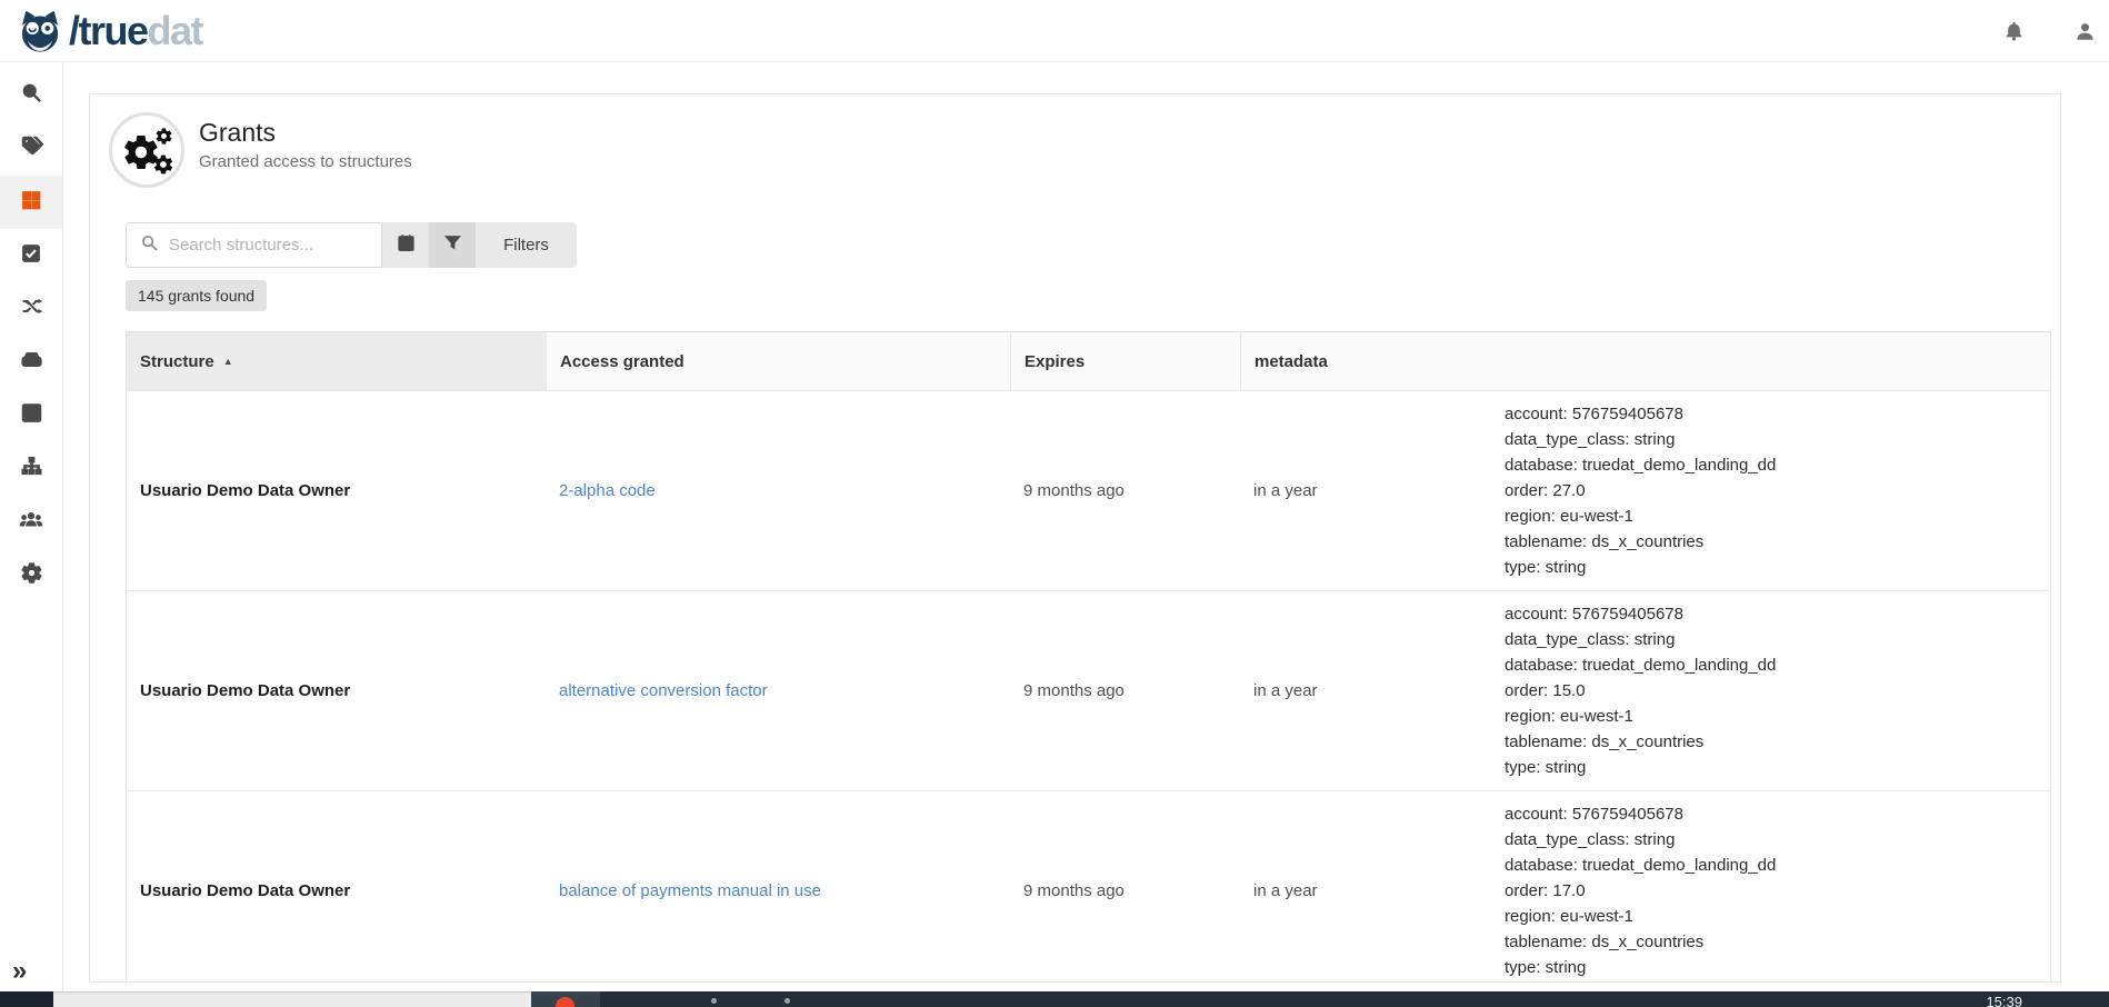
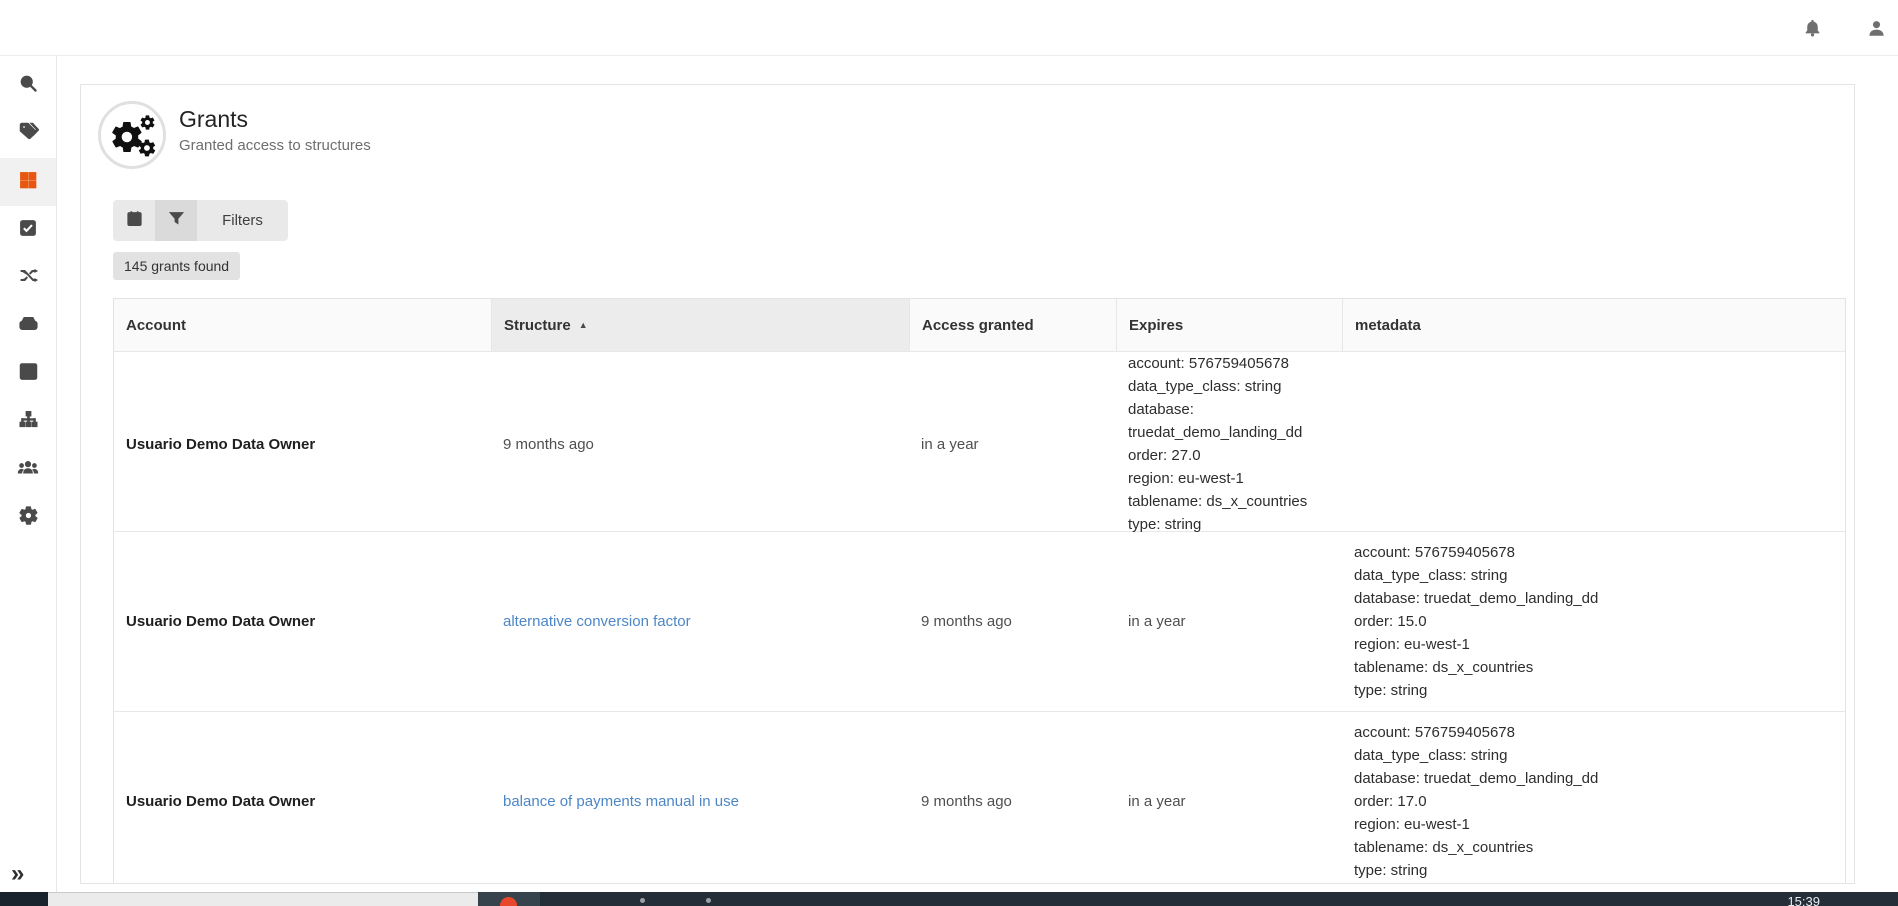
- /truedat
  »
  Grants
  Granted access to structures
- Search structures...
  Filters
  145 grants found
+ Account
  Structure
  ▲
  Access granted
  Expires
  metadata
  Usuario Demo Data Owner
- 2-alpha code
  9 months ago
  in a year
  account: 576759405678
  data_type_class: string
  database: truedat_demo_landing_dd
  order: 27.0
  region: eu-west-1
  tablename: ds_x_countries
  type: string
  Usuario Demo Data Owner
  alternative conversion factor
  9 months ago
  in a year
  account: 576759405678
  data_type_class: string
  database: truedat_demo_landing_dd
  order: 15.0
  region: eu-west-1
  tablename: ds_x_countries
  type: string
  Usuario Demo Data Owner
  balance of payments manual in use
  9 months ago
  in a year
  account: 576759405678
  data_type_class: string
  database: truedat_demo_landing_dd
  order: 17.0
  region: eu-west-1
  tablename: ds_x_countries
  type: string
  15:39
